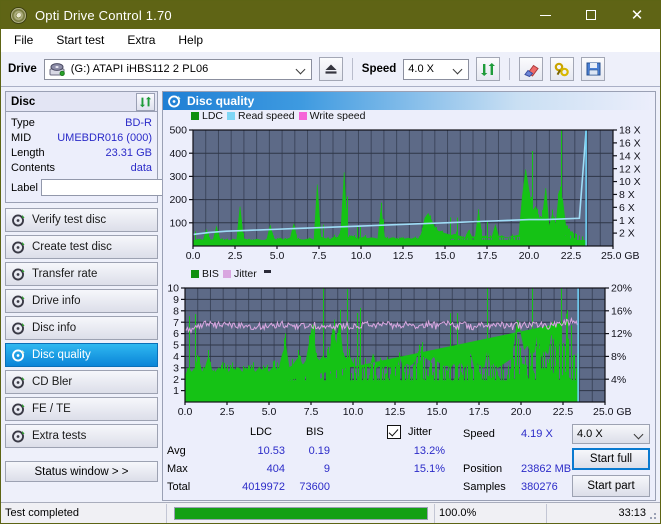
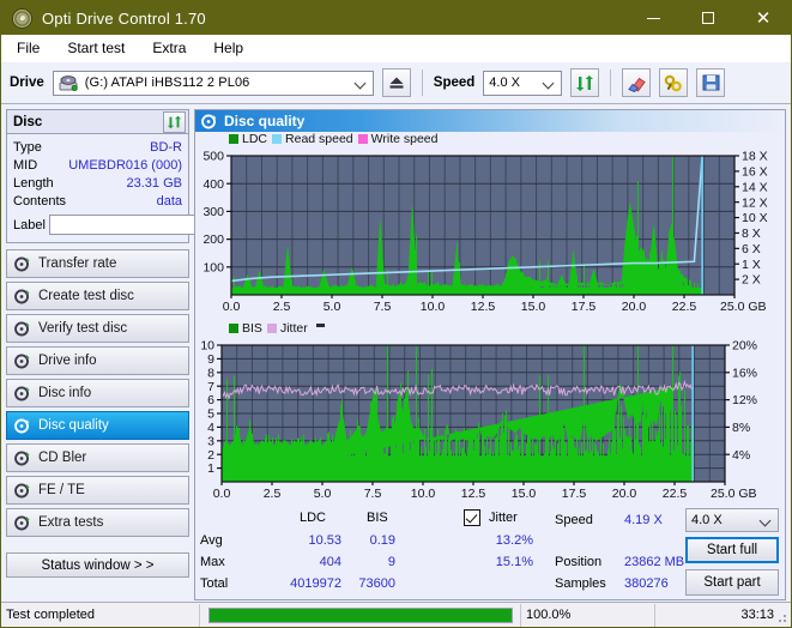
  Opti Drive Control 1.70
  ✕
  File
  Start test
  Extra
  Help
  Drive
  (G:) ATAPI iHBS112 2 PL06
  Speed
  4.0 X
  Disc
  Type
  BD-R
  MID
  UMEBDR016 (000)
  Length
  23.31 GB
  Contents
  data
  Label
- Verify test disc
+ Transfer rate
  Create test disc
- Transfer rate
+ Verify test disc
  Drive info
  Disc info
  Disc quality
  CD Bler
  FE / TE
  Extra tests
  Status window > >
  Disc quality
  LDC
  Read speed
  Write speed
  100
  200
  300
  400
  500
  2 X
  1 X
  6 X
  8 X
  10 X
  12 X
  14 X
  16 X
  18 X
  0.0
  2.5
  5.0
  7.5
  10.0
  12.5
  15.0
  17.5
  20.0
  22.5
  25.0 GB
  BIS
  Jitter
  1
  2
  3
  4
  5
  6
  7
  8
  9
  10
  4%
  8%
  12%
  16%
  20%
  0.0
  2.5
  5.0
  7.5
  10.0
  12.5
  15.0
  17.5
  20.0
  22.5
  25.0 GB
  LDC
  BIS
  Jitter
  Avg
  10.53
  0.19
  13.2%
  Max
  404
  9
  15.1%
  Total
  4019972
  73600
  Speed
  4.19 X
  Position
  23862 MB
  Samples
  380276
  4.0 X
  Start full
  Start part
  Test completed
  100.0%
  33:13
